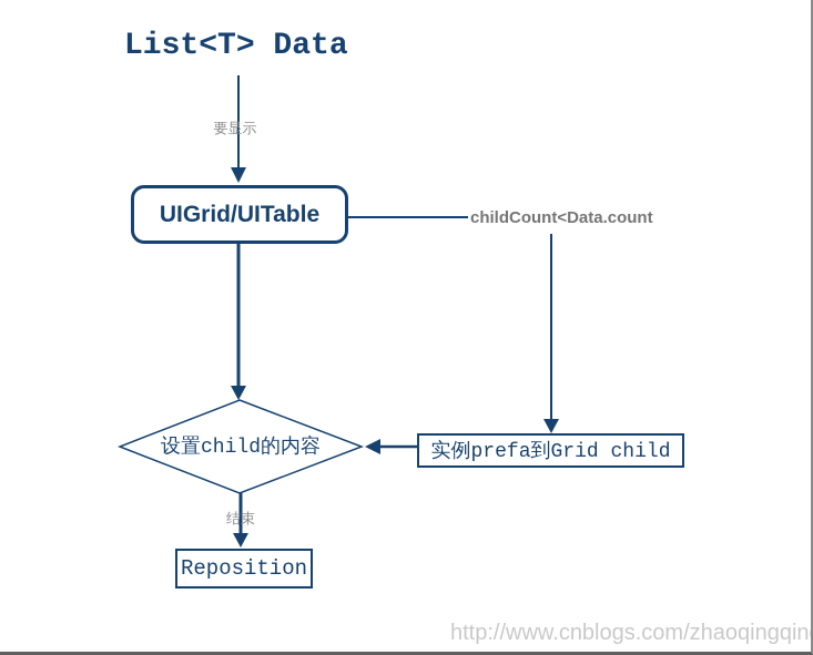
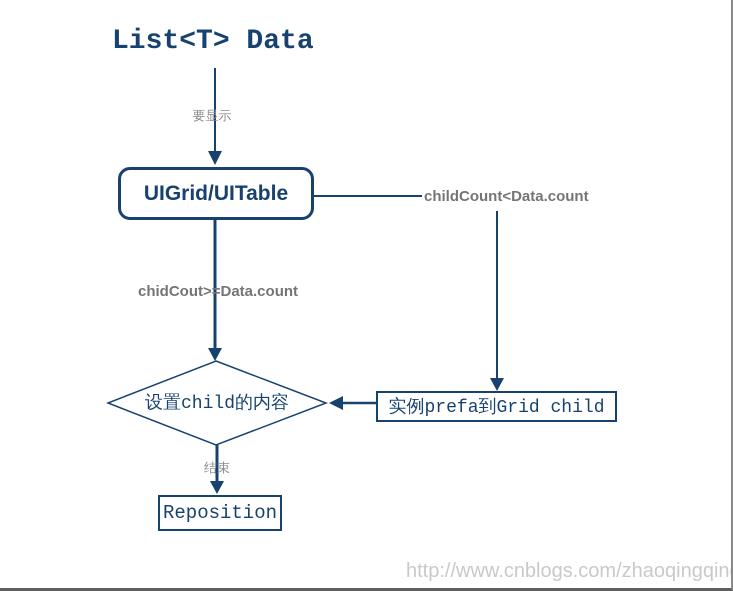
  List<T> Data
  要显示
  UIGrid/UITable
  childCount<Data.count
+ chidCout>=Data.count
  设置child的内容
  实例prefa到Grid child
  结束
  Reposition
  http://www.cnblogs.com/zhaoqingqin
